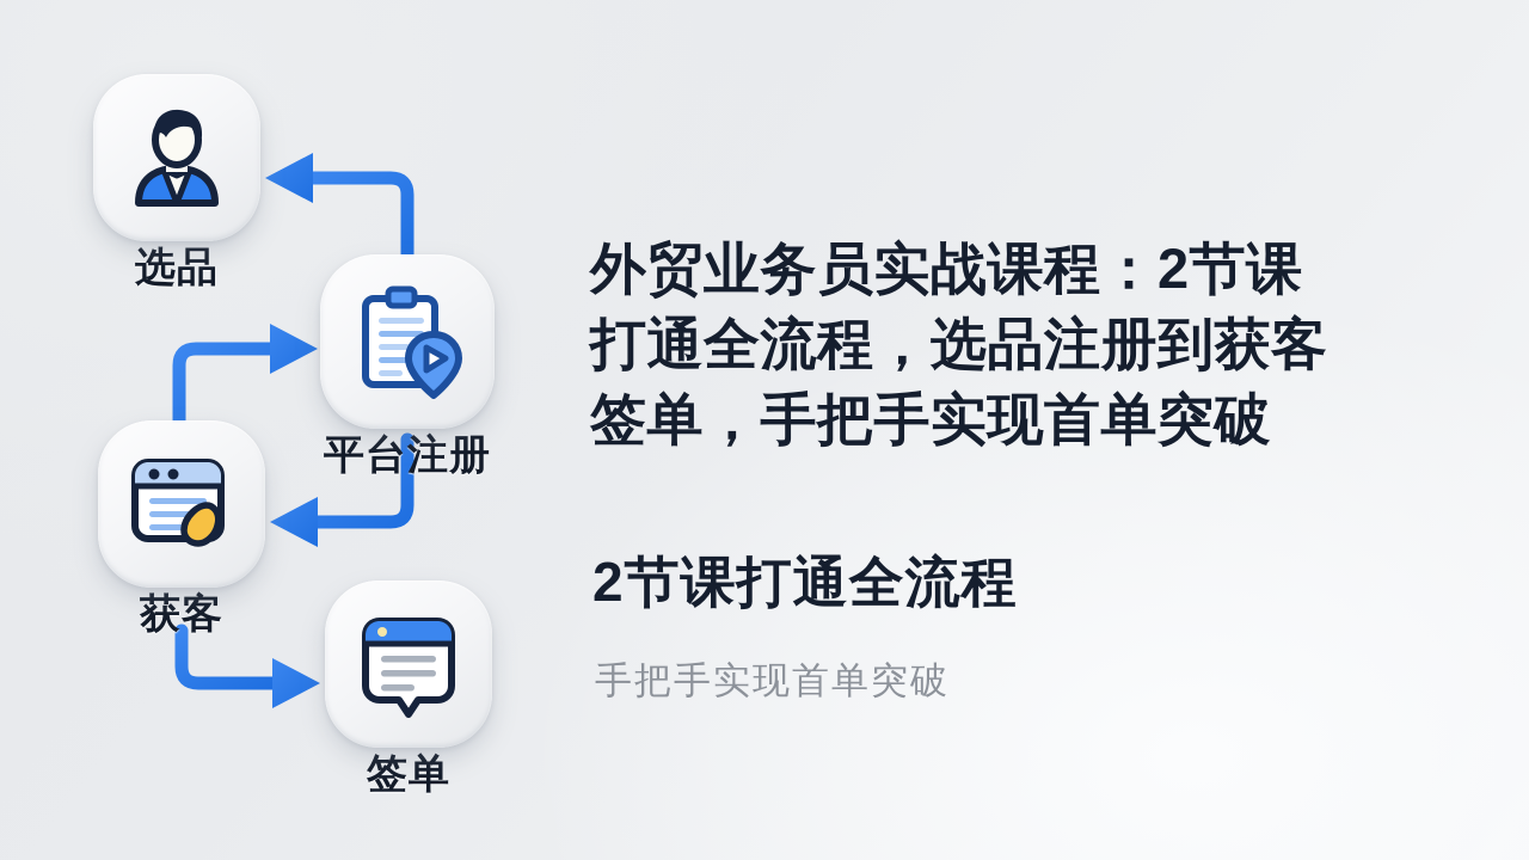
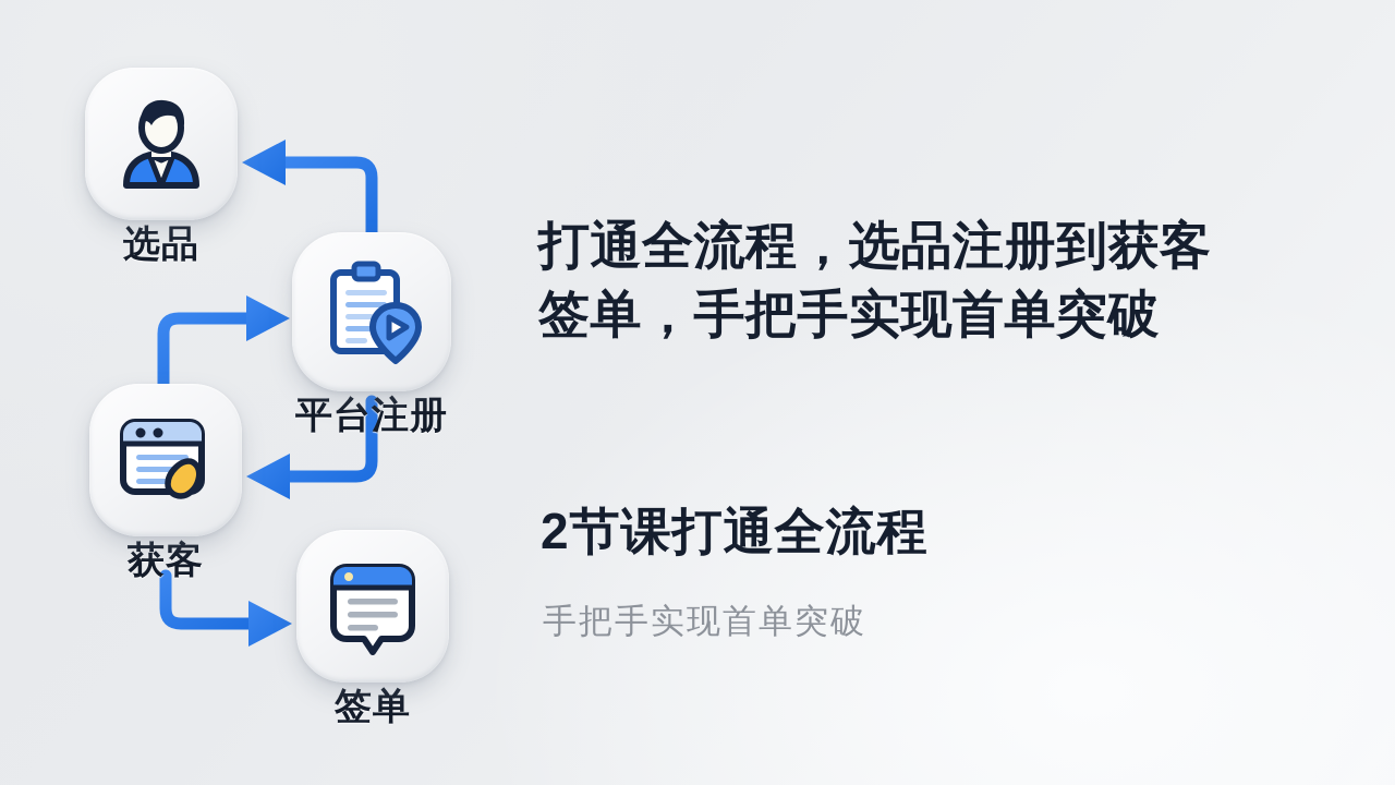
  选品
  平台注册
  获客
  签单
- 外贸业务员实战课程：2节课
  打通全流程，选品注册到获客
  签单，手把手实现首单突破
  2节课打通全流程
  手把手实现首单突破
